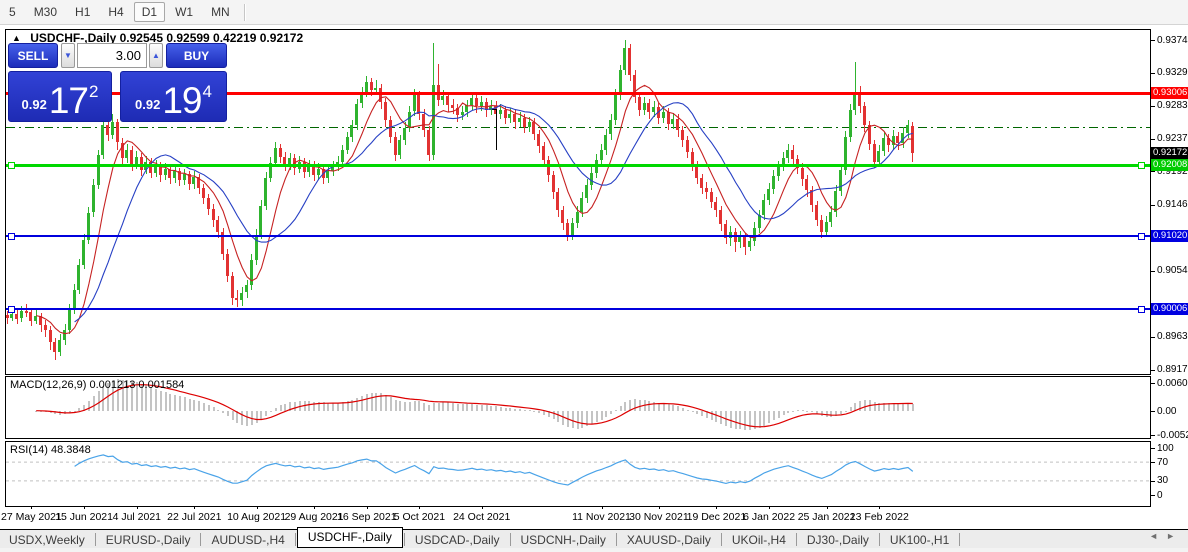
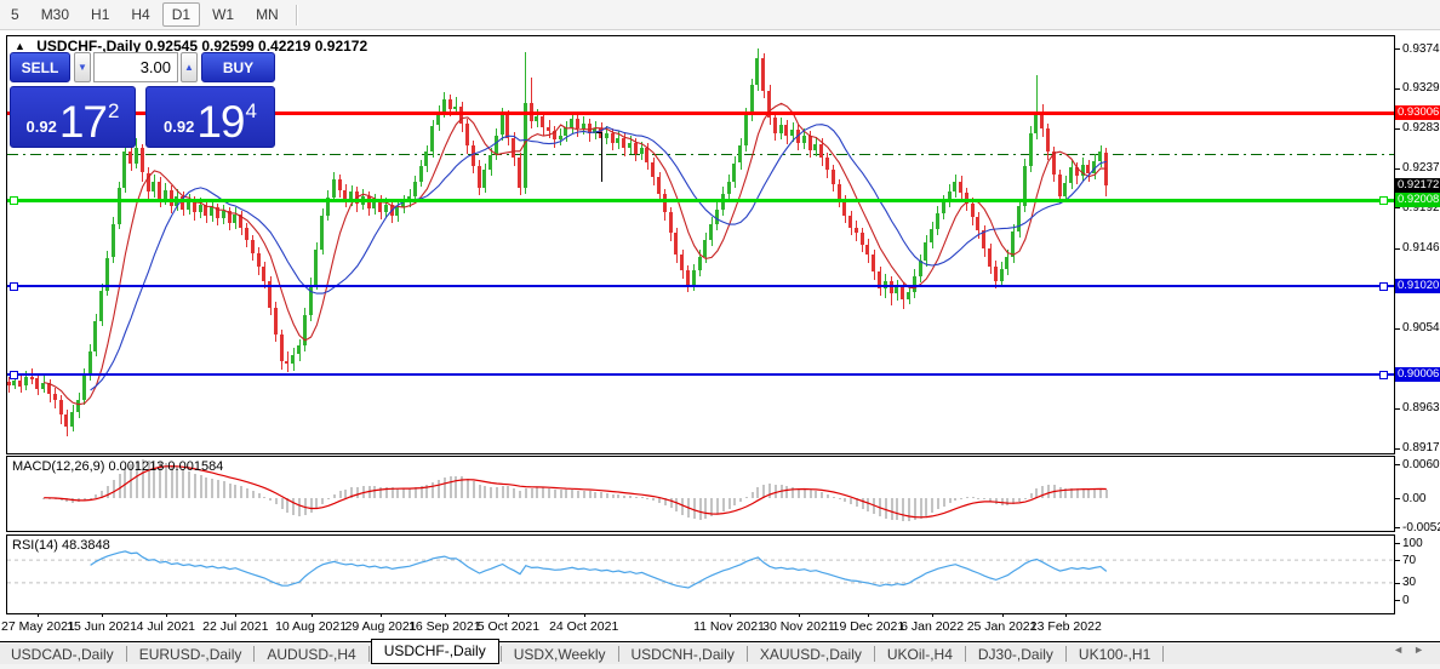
  5
  M30
  H1
  H4
  D1
  W1
  MN
  ▲ USDCHF-,Daily 0.92545 0.92599 0.42219 0.92172
  MACD(12,26,9) 0.001213 0.001584
  RSI(14) 48.3848
  SELL
  ▼
  3.00
  ▲
  BUY
  0.92
  17
  2
  0.92
  19
  4
  0.9374
  0.9329
  0.9283
  0.9237
  0.9192
  0.9146
  0.9054
  0.8963
  0.8917
  0.93006
  0.92172
  0.92008
  0.91020
  0.90006
  0.0060
  0.00
  -0.005
  100
  70
  30
  0
  27 May 2021
  15 Jun 2021
  4 Jul 2021
  22 Jul 2021
  10 Aug 2021
  29 Aug 2021
  16 Sep 2021
  5 Oct 2021
  24 Oct 2021
  11 Nov 2021
  30 Nov 2021
  19 Dec 2021
  6 Jan 2022
  25 Jan 2022
  13 Feb 2022
- USDX,Weekly
+ USDCAD-,Daily
  EURUSD-,Daily
  AUDUSD-,H4
  USDCHF-,Daily
- USDCAD-,Daily
+ USDX,Weekly
  USDCNH-,Daily
  XAUUSD-,Daily
  UKOil-,H4
  DJ30-,Daily
  UK100-,H1
  ◄►
